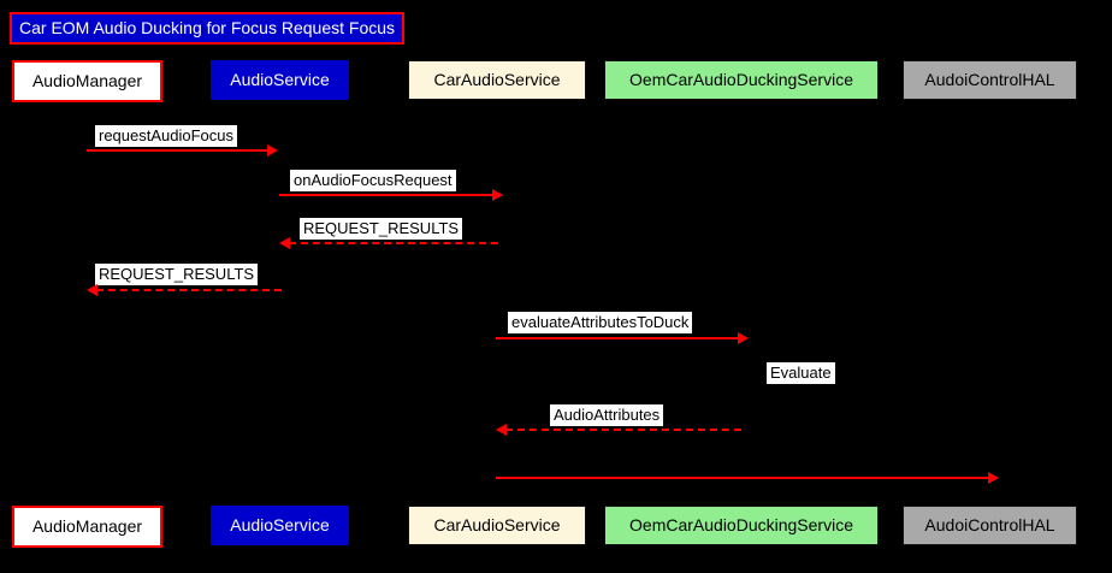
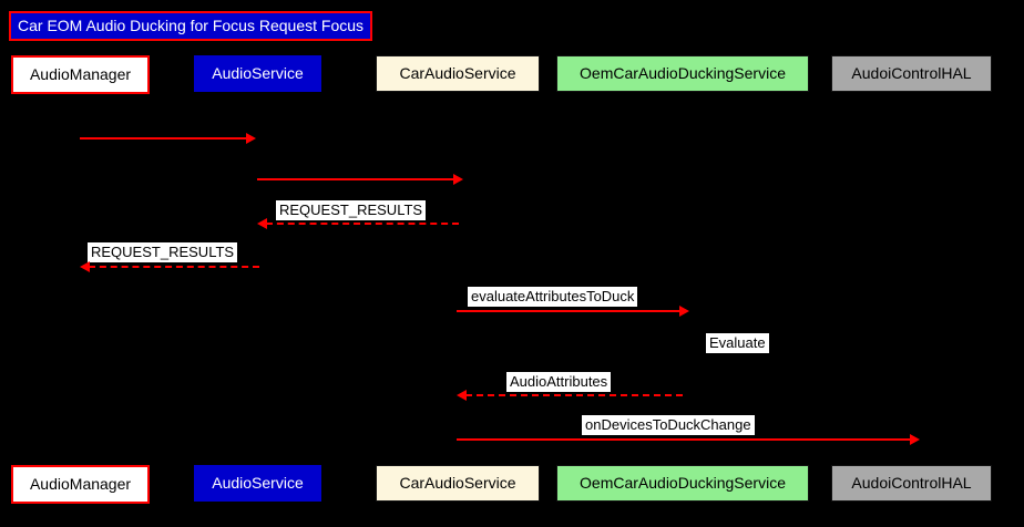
  Car EOM Audio Ducking for Focus Request Focus
  AudioManager
  AudioService
  CarAudioService
  OemCarAudioDuckingService
  AudoiControlHAL
  AudioManager
  AudioService
  CarAudioService
  OemCarAudioDuckingService
  AudoiControlHAL
- requestAudioFocus
- onAudioFocusRequest
  REQUEST_RESULTS
  REQUEST_RESULTS
  evaluateAttributesToDuck
  Evaluate
  AudioAttributes
+ onDevicesToDuckChange
